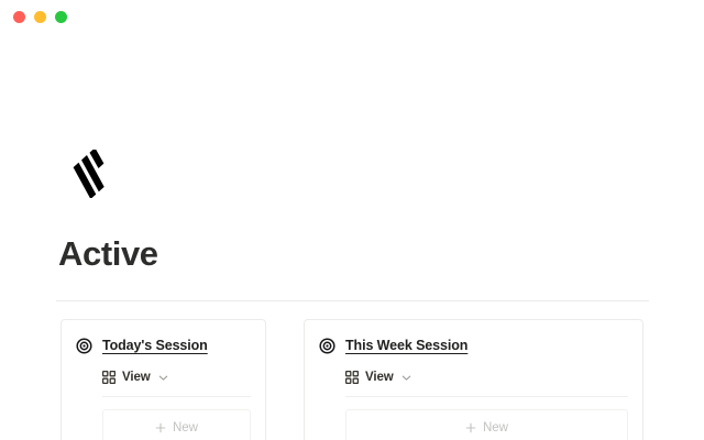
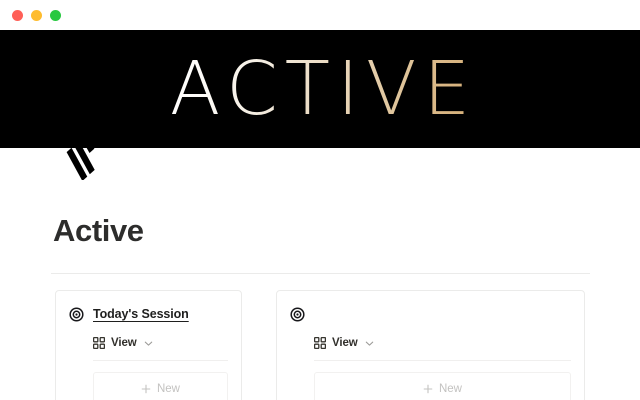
+ ACTIVE
  Active
  Today's Session
  View
  New
- This Week Session
  View
  New
